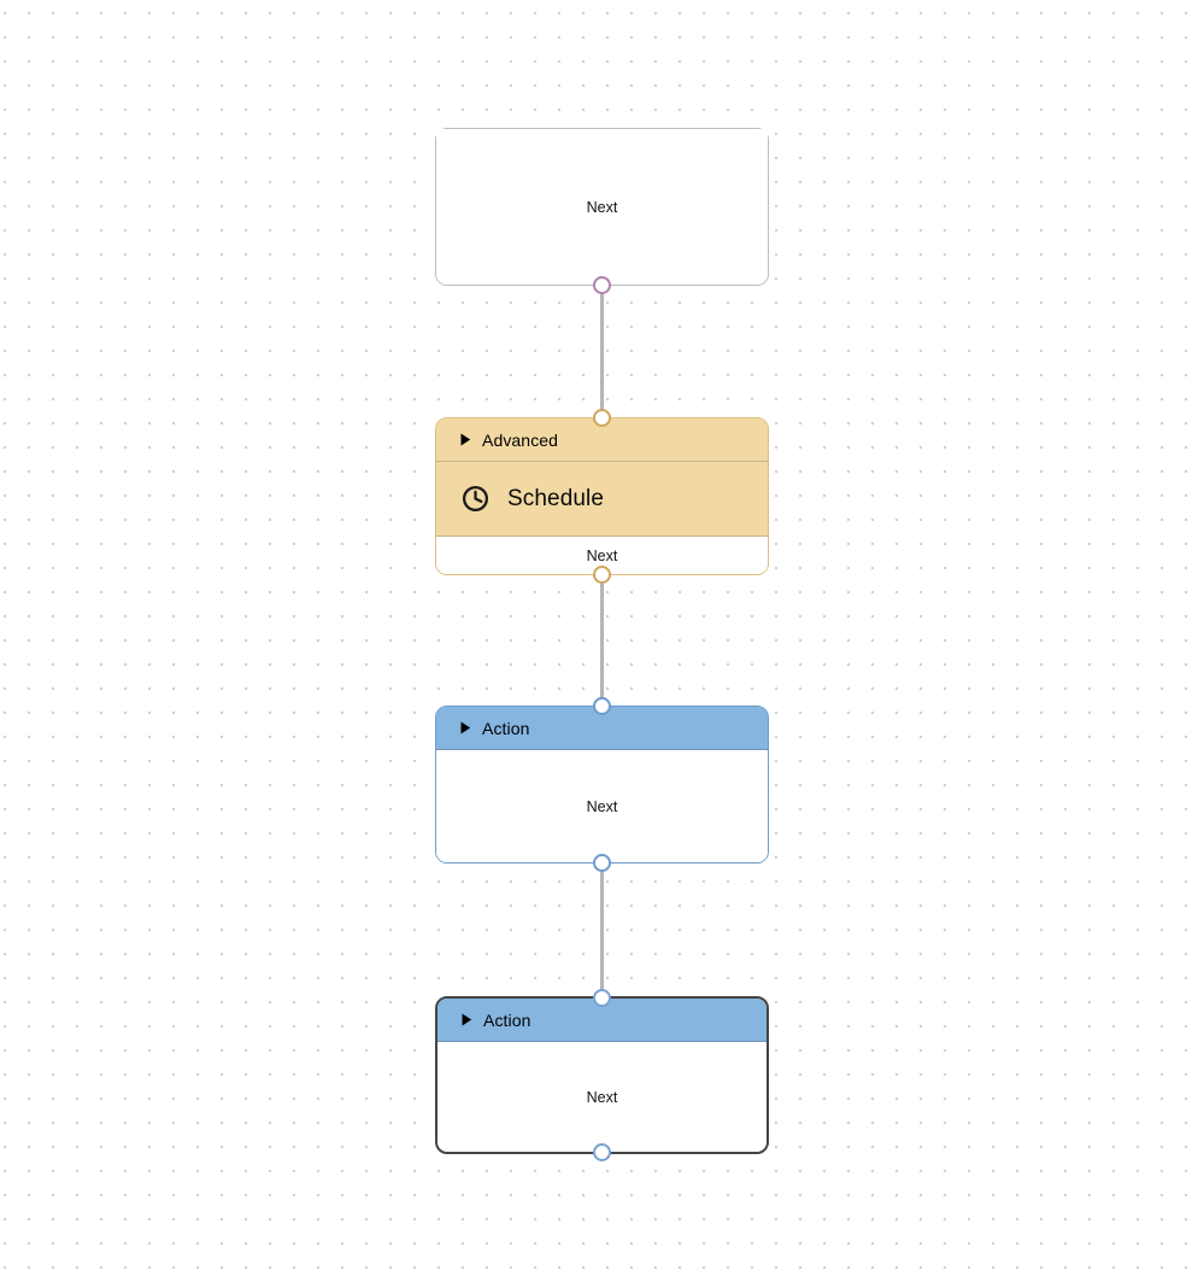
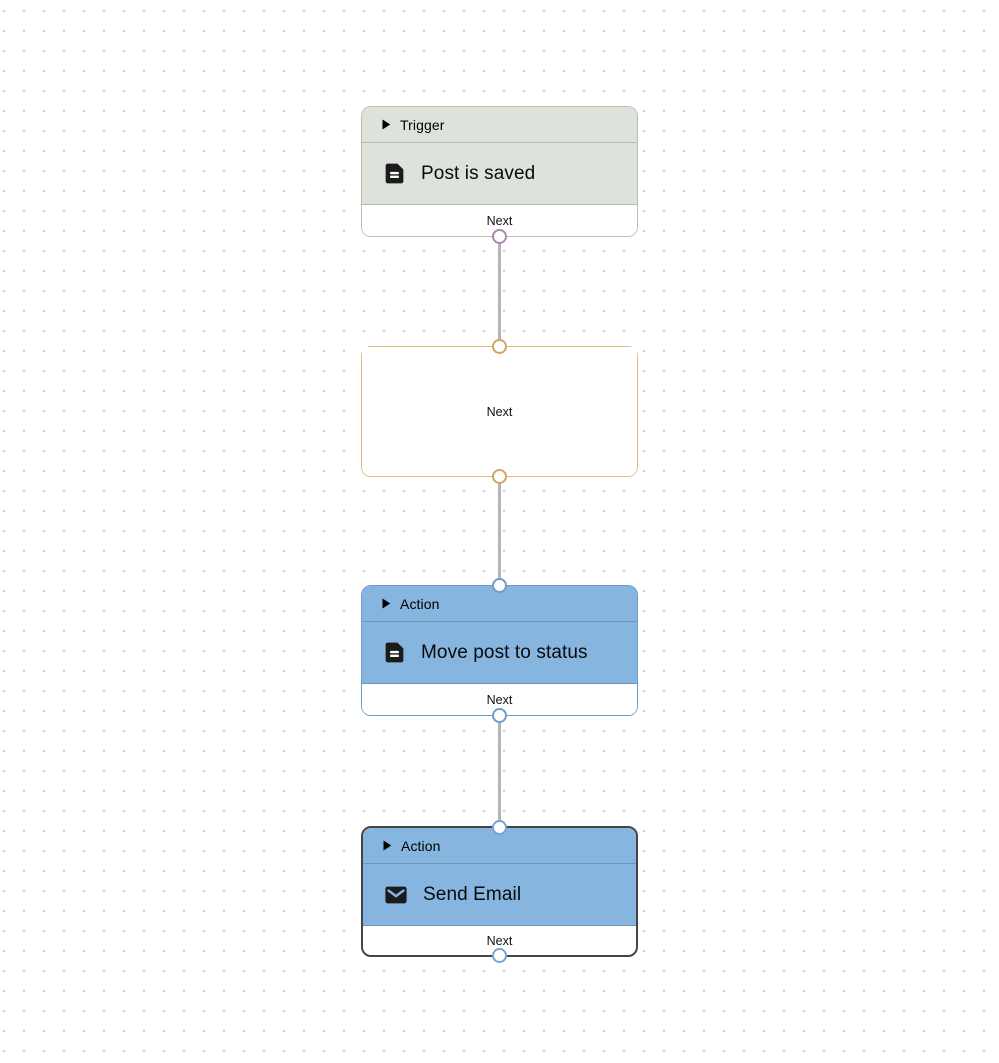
+ Trigger
+ Post is saved
  Next
- Advanced
- Schedule
  Next
  Action
+ Move post to status
  Next
  Action
+ Send Email
  Next
